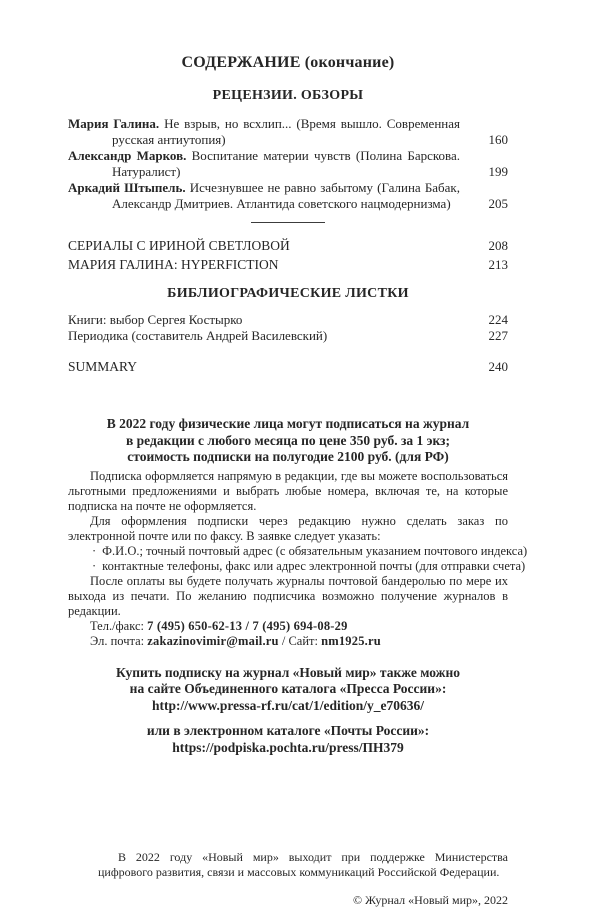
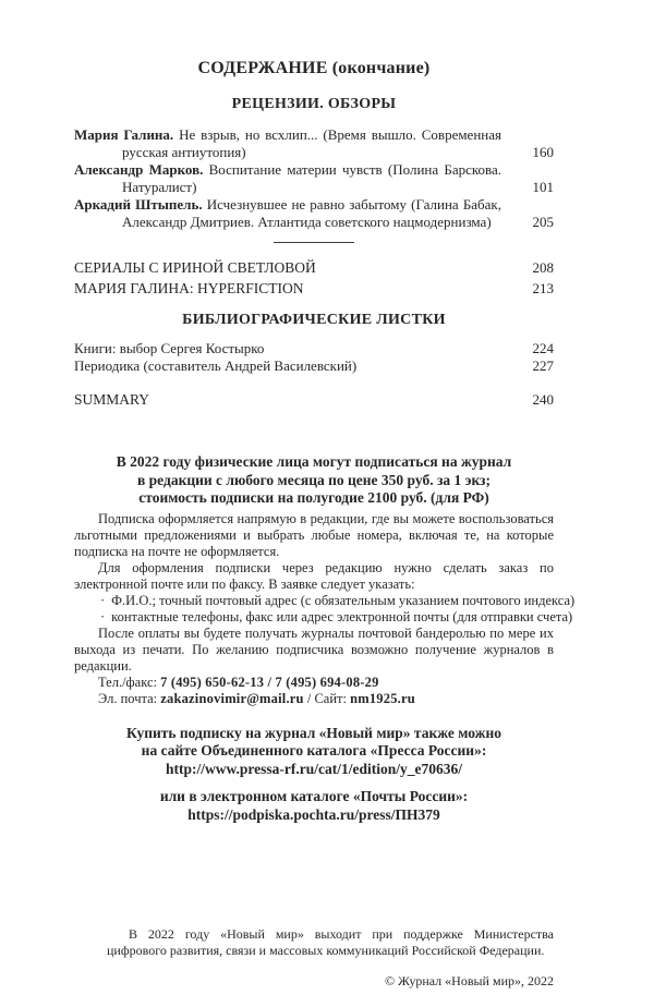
  СОДЕРЖАНИЕ (окончание)
  РЕЦЕНЗИИ. ОБЗОРЫ
  Мария Галина. Не взрыв, но всхлип... (Время вышло. Современная русская антиутопия)
  160
  Александр Марков. Воспитание материи чувств (Полина Барскова. Натуралист)
- 199
+ 101
  Аркадий Штыпель. Исчезнувшее не равно забытому (Галина Бабак, Александр Дмитриев. Атлантида советского нацмодернизма)
  205
  СЕРИАЛЫ С ИРИНОЙ СВЕТЛОВОЙ
  208
  МАРИЯ ГАЛИНА: HYPERFICTION
  213
  БИБЛИОГРАФИЧЕСКИЕ ЛИСТКИ
  Книги: выбор Сергея Костырко
  224
  Периодика (составитель Андрей Василевский)
  227
  SUMMARY
  240
  В 2022 году физические лица могут подписаться на журнал
  в редакции с любого месяца по цене 350 руб. за 1 экз;
  стоимость подписки на полугодие 2100 руб. (для РФ)
  Подписка оформляется напрямую в редакции, где вы можете воспользоваться льготными предложениями и выбрать любые номера, включая те, на которые подписка на почте не оформляется.
  Для оформления подписки через редакцию нужно сделать заказ по электронной почте или по факсу. В заявке следует указать:
  · Ф.И.О.; точный почтовый адрес (с обязательным указанием почтового индекса)
  · контактные телефоны, факс или адрес электронной почты (для отправки счета)
  После оплаты вы будете получать журналы почтовой бандеролью по мере их выхода из печати. По желанию подписчика возможно получение журналов в редакции.
  Тел./факс: 7 (495) 650-62-13 / 7 (495) 694-08-29
  Эл. почта: zakazinovimir@mail.ru / Сайт: nm1925.ru
  Купить подписку на журнал «Новый мир» также можно
  на сайте Объединенного каталога «Пресса России»:
  http://www.pressa-rf.ru/cat/1/edition/y_e70636/
  или в электронном каталоге «Почты России»:
  https://podpiska.pochta.ru/press/ПН379
  В 2022 году «Новый мир» выходит при поддержке Министерства цифрового развития, связи и массовых коммуникаций Российской Федерации.
  © Журнал «Новый мир», 2022
